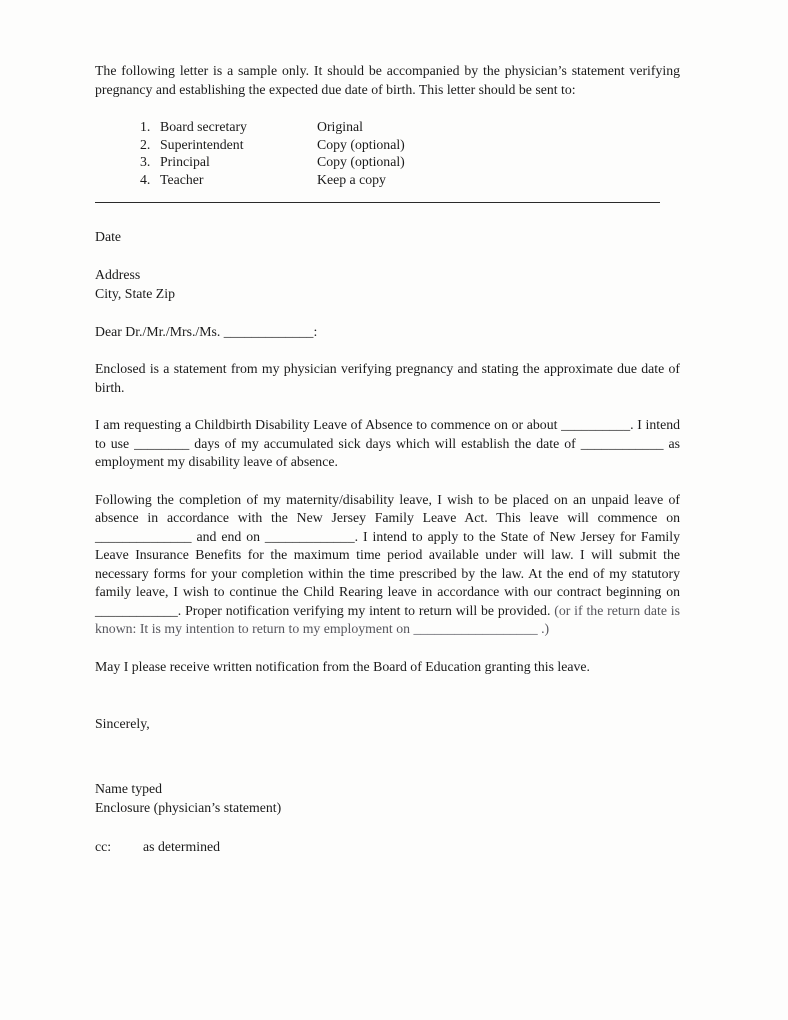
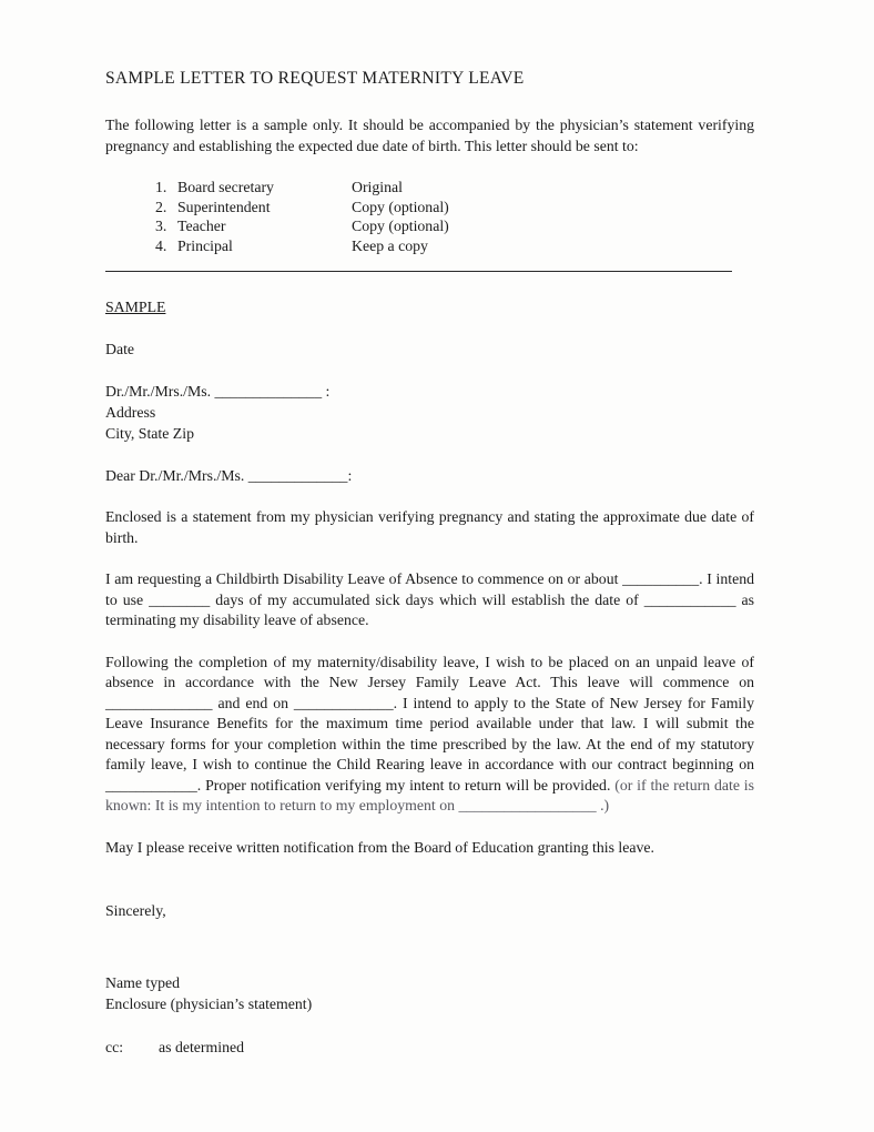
+ SAMPLE LETTER TO REQUEST MATERNITY LEAVE
  The following letter is a sample only. It should be accompanied by the physician’s statement verifying pregnancy and establishing the expected due date of birth. This letter should be sent to:
  1.
  Board secretary
  Original
  2.
  Superintendent
  Copy (optional)
  3.
- Principal
+ Teacher
  Copy (optional)
  4.
- Teacher
+ Principal
  Keep a copy
+ SAMPLE
  Date
+ Dr./Mr./Mrs./Ms. ______________ :
  Address
  City, State Zip
  Dear Dr./Mr./Mrs./Ms. _____________:
  Enclosed is a statement from my physician verifying pregnancy and stating the approximate due date of birth.
- I am requesting a Childbirth Disability Leave of Absence to commence on or about __________. I intend to use ________ days of my accumulated sick days which will establish the date of ____________ as employment my disability leave of absence.
+ I am requesting a Childbirth Disability Leave of Absence to commence on or about __________. I intend to use ________ days of my accumulated sick days which will establish the date of ____________ as terminating my disability leave of absence.
- Following the completion of my maternity/disability leave, I wish to be placed on an unpaid leave of absence in accordance with the New Jersey Family Leave Act. This leave will commence on ______________ and end on _____________. I intend to apply to the State of New Jersey for Family Leave Insurance Benefits for the maximum time period available under will law. I will submit the necessary forms for your completion within the time prescribed by the law. At the end of my statutory family leave, I wish to continue the Child Rearing leave in accordance with our contract beginning on ____________. Proper notification verifying my intent to return will be provided. (or if the return date is known: It is my intention to return to my employment on __________________ .)
+ Following the completion of my maternity/disability leave, I wish to be placed on an unpaid leave of absence in accordance with the New Jersey Family Leave Act. This leave will commence on ______________ and end on _____________. I intend to apply to the State of New Jersey for Family Leave Insurance Benefits for the maximum time period available under that law. I will submit the necessary forms for your completion within the time prescribed by the law. At the end of my statutory family leave, I wish to continue the Child Rearing leave in accordance with our contract beginning on ____________. Proper notification verifying my intent to return will be provided. (or if the return date is known: It is my intention to return to my employment on __________________ .)
  May I please receive written notification from the Board of Education granting this leave.
  Sincerely,
  Name typed
  Enclosure (physician’s statement)
  cc:
  as determined
